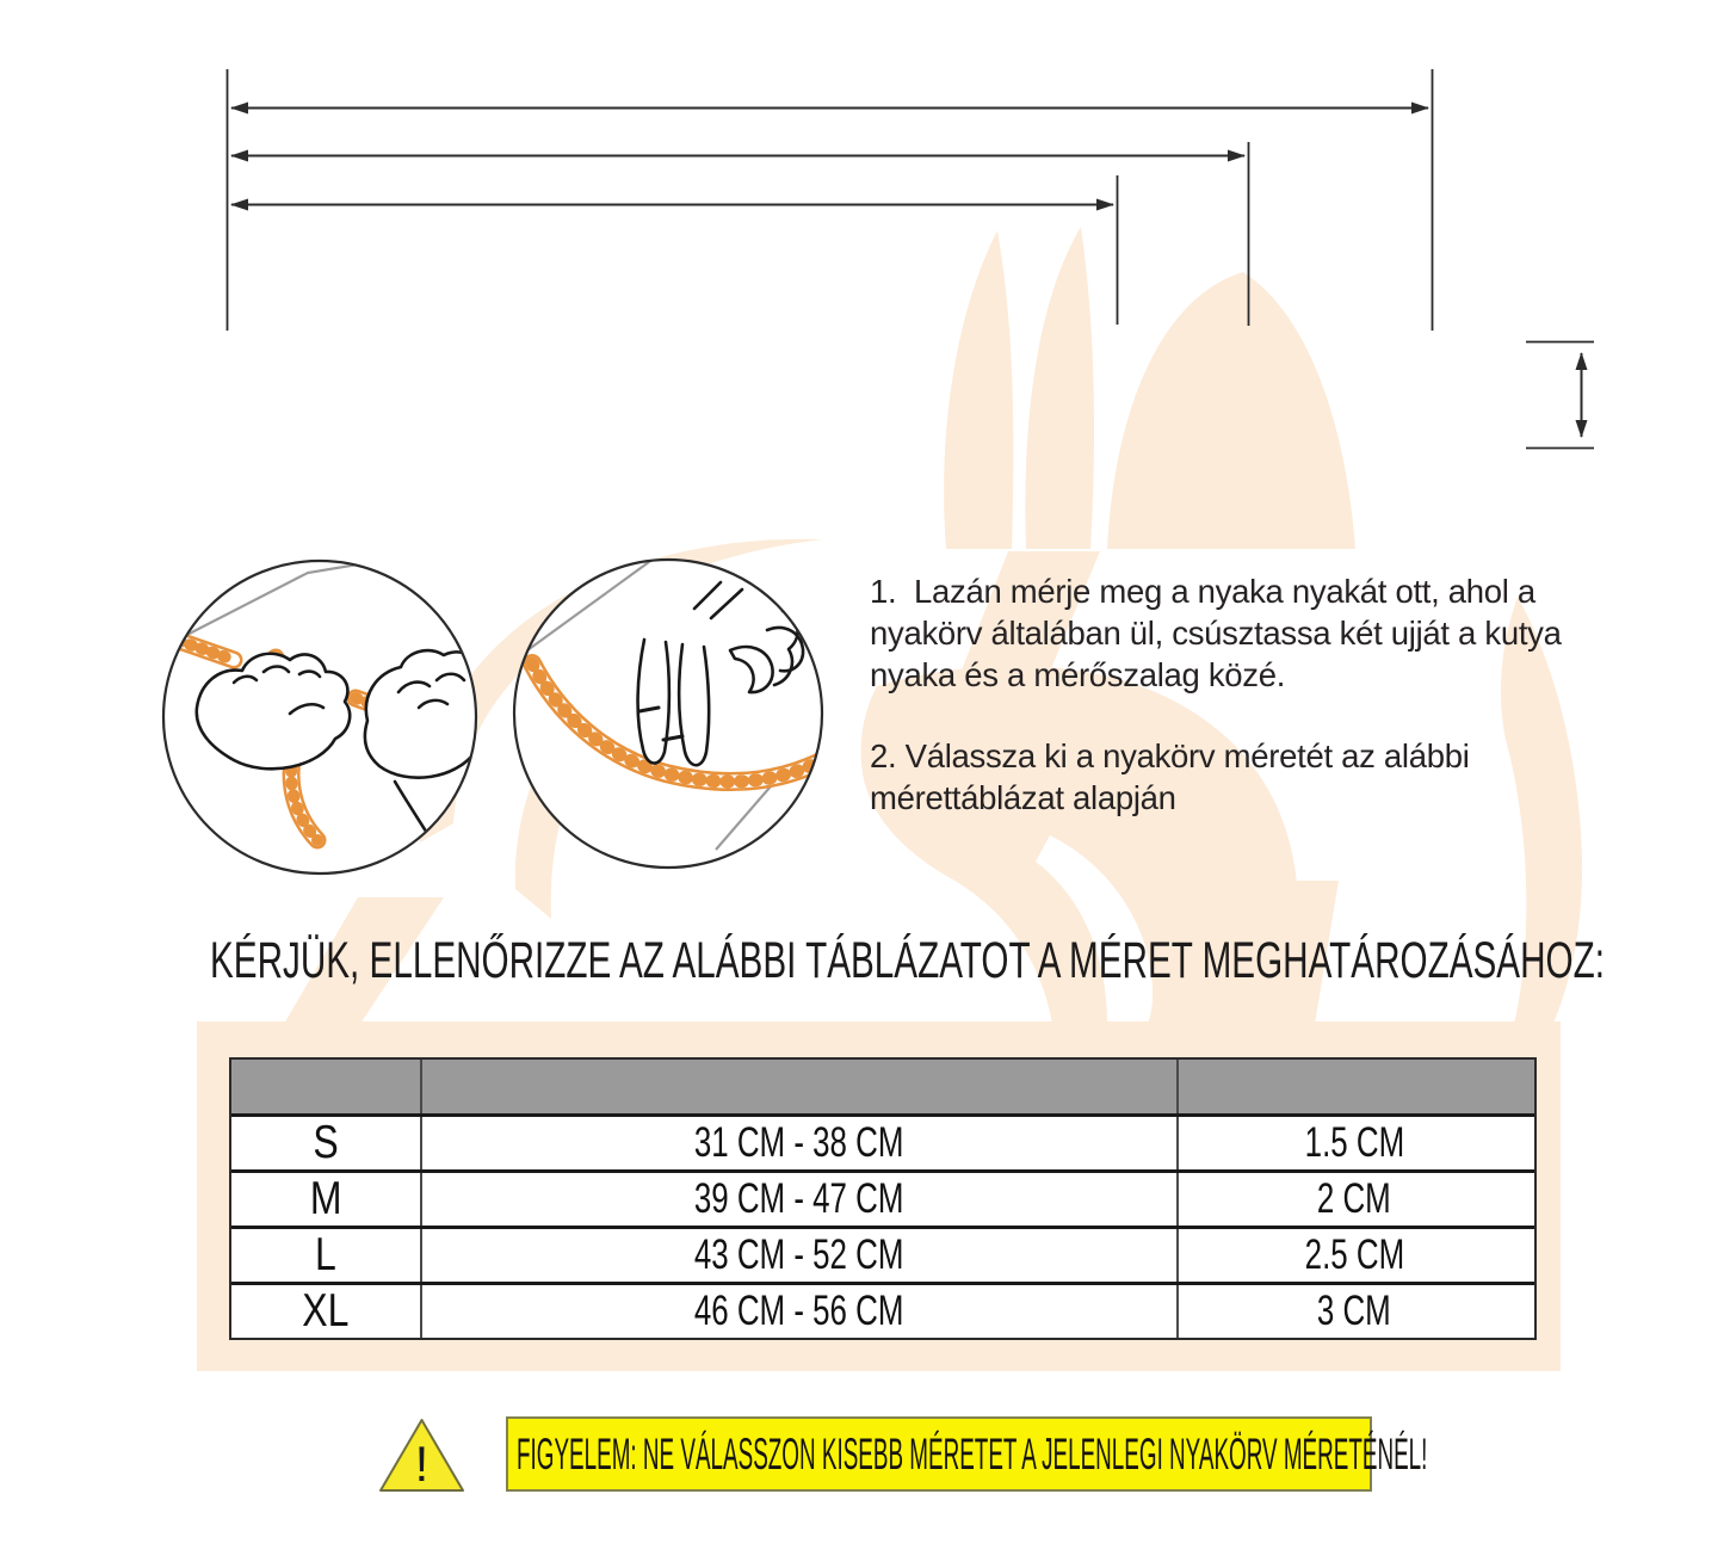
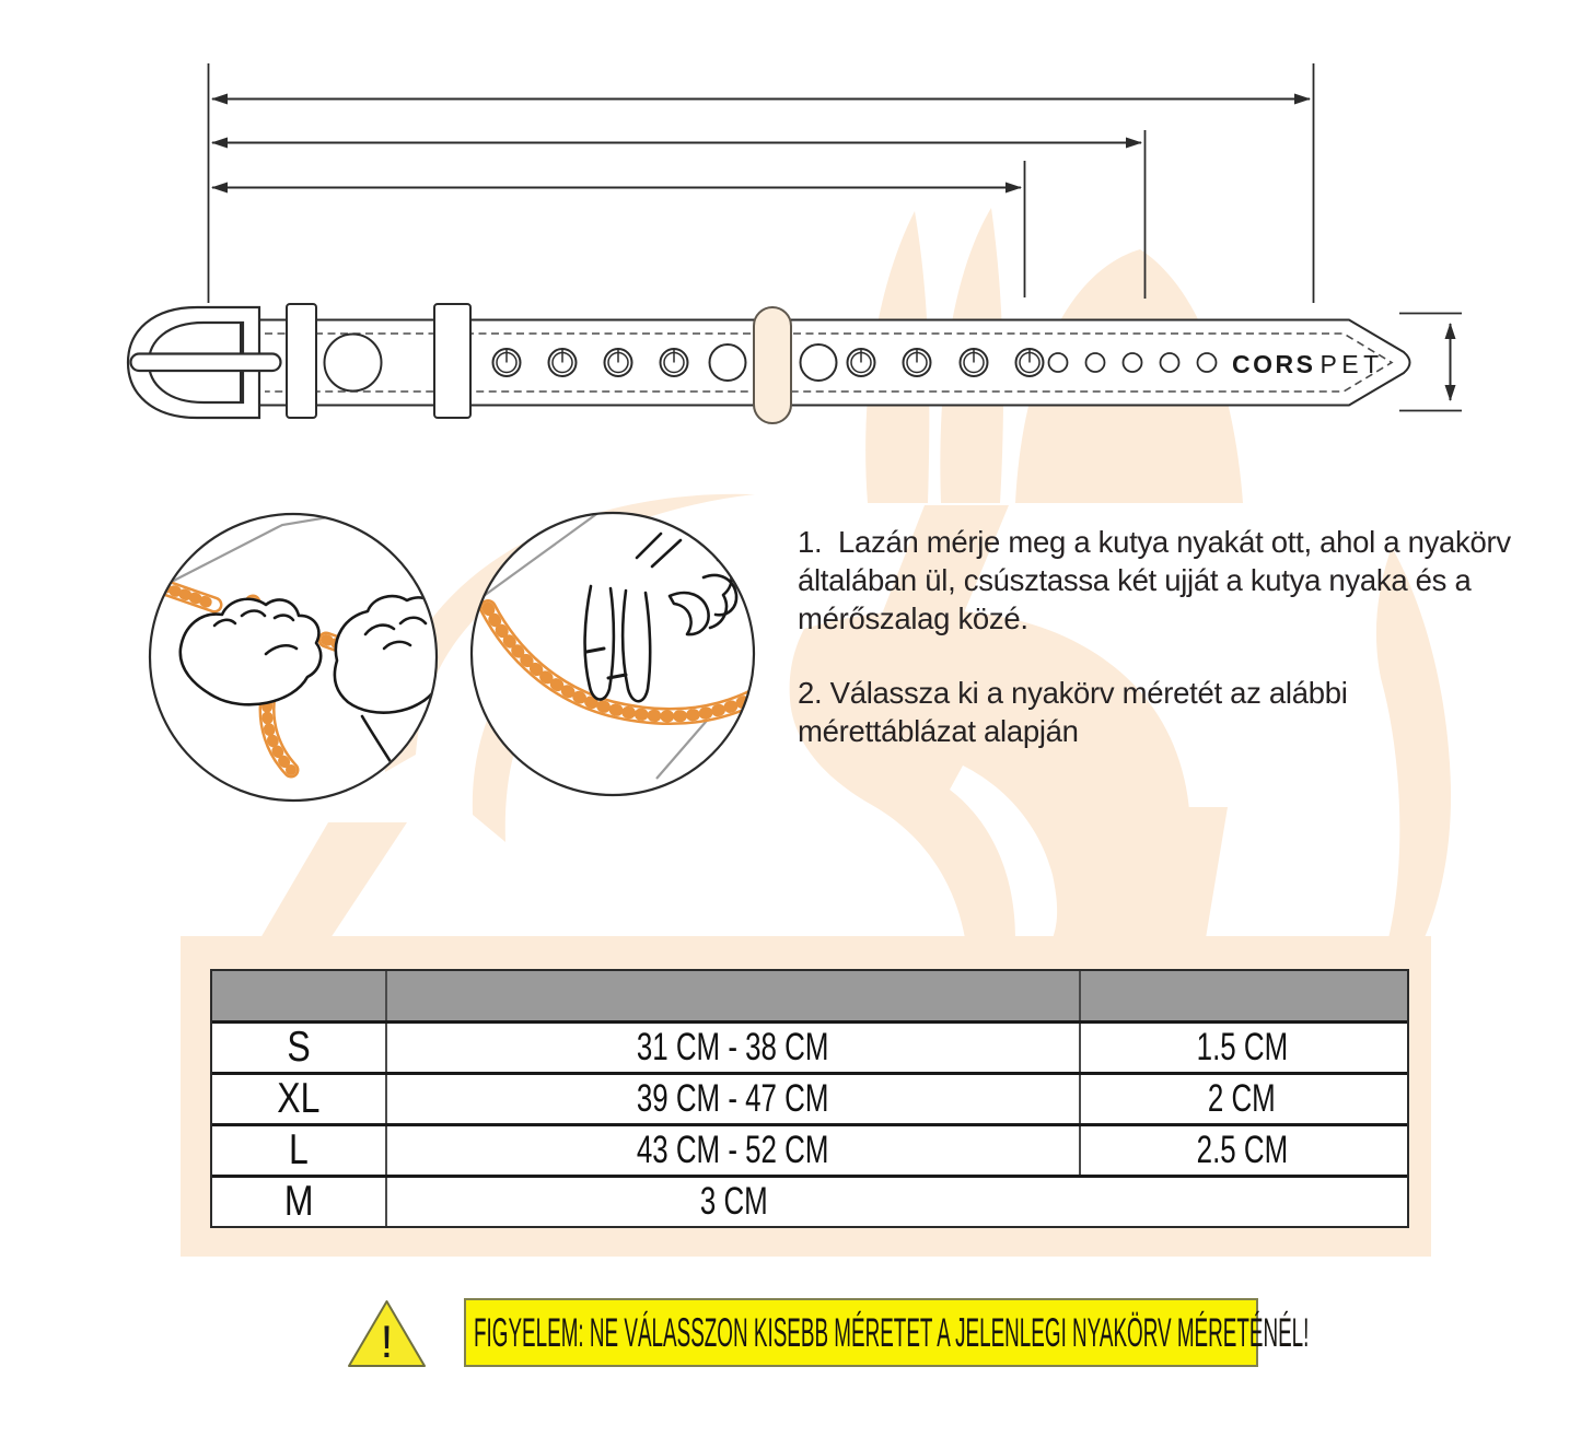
+ CORS PET
  !
- 1. Lazán mérje meg a nyaka nyakát ott, ahol a nyakörv általában ül, csúsztassa két ujját a kutya nyaka és a mérőszalag közé.
+ 1. Lazán mérje meg a kutya nyakát ott, ahol a nyakörv általában ül, csúsztassa két ujját a kutya nyaka és a mérőszalag közé.
  2. Válassza ki a nyakörv méretét az alábbi mérettáblázat alapján
- KÉRJÜK, ELLENŐRIZZE AZ ALÁBBI TÁBLÁZATOT A MÉRET MEGHATÁROZÁSÁHOZ:
  S
  31 CM - 38 CM
  1.5 CM
- M
+ XL
  39 CM - 47 CM
  2 CM
  L
  43 CM - 52 CM
  2.5 CM
- XL
+ M
- 46 CM - 56 CM
  3 CM
  FIGYELEM: NE VÁLASSZON KISEBB MÉRETET A JELENLEGI NYAKÖRV MÉRETÉNÉL!
